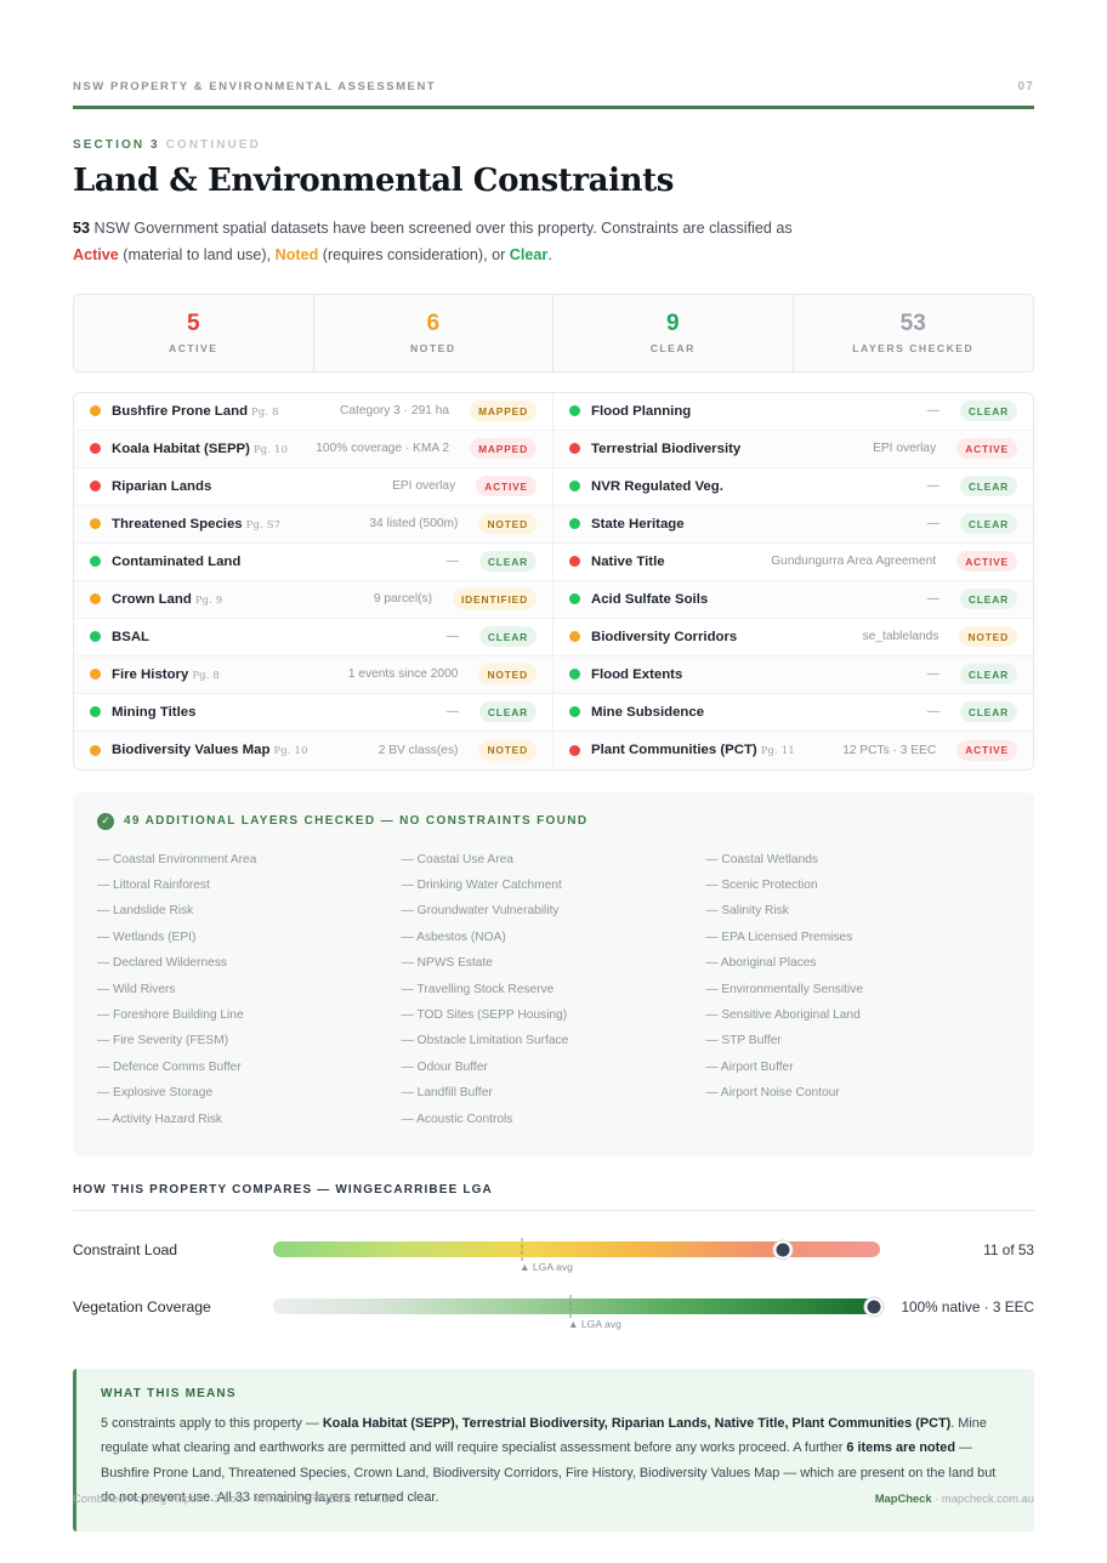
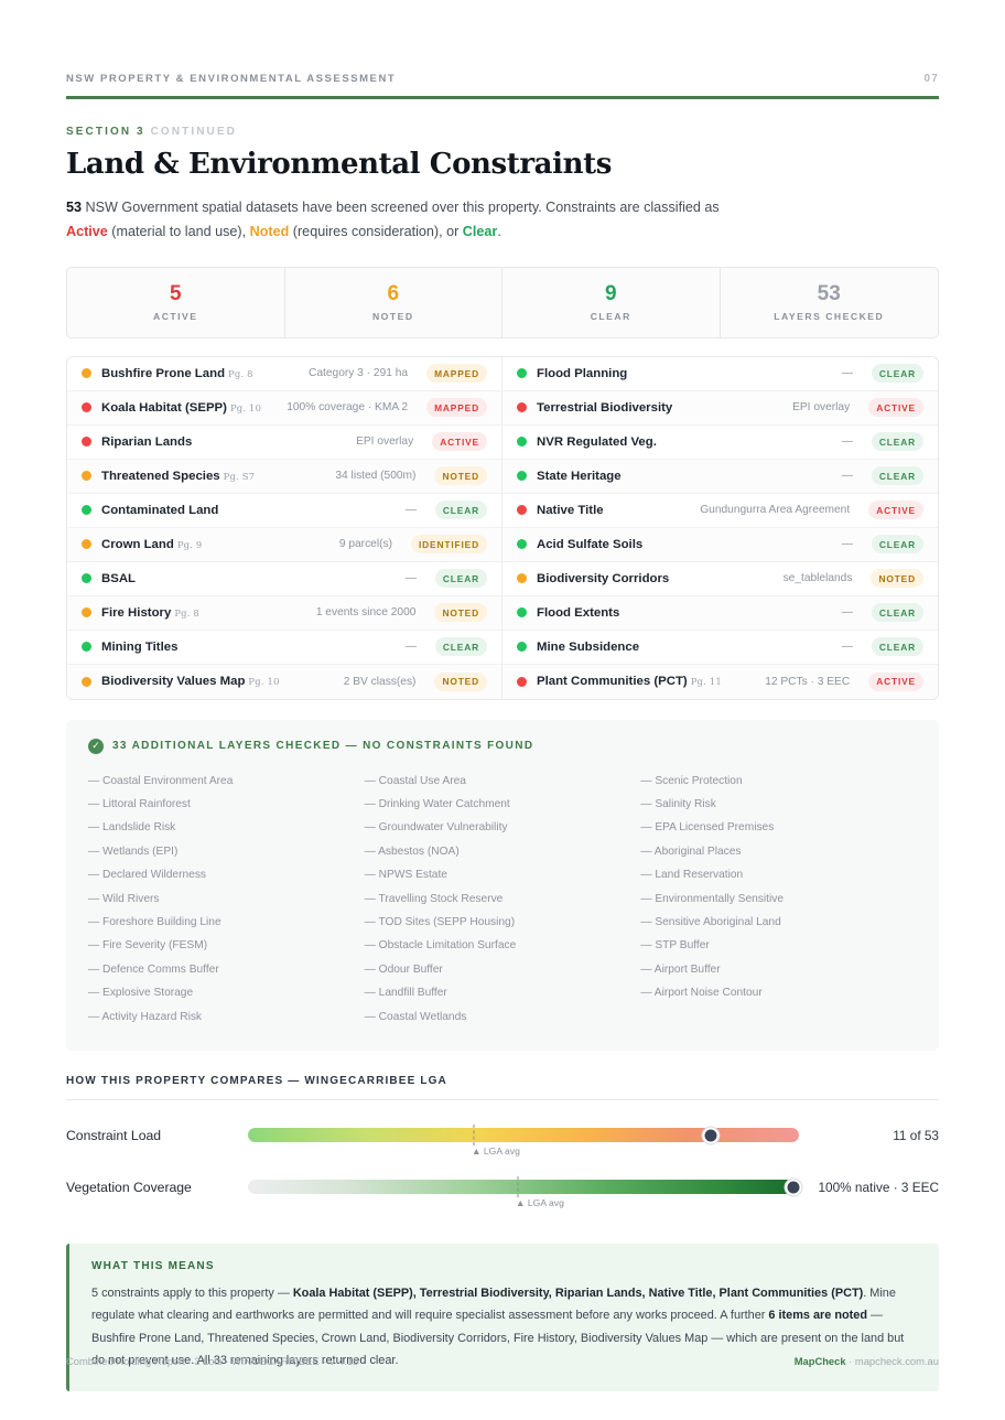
  NSW PROPERTY & ENVIRONMENTAL ASSESSMENT
  07
  SECTION 3 CONTINUED
  Land & Environmental Constraints
  53 NSW Government spatial datasets have been screened over this property. Constraints are classified as Active (material to land use), Noted (requires consideration), or Clear.
  5
  ACTIVE
  6
  NOTED
  9
  CLEAR
  53
  LAYERS CHECKED
  Bushfire Prone Land Pg. 8
  Category 3 · 291 ha
  MAPPED
  Koala Habitat (SEPP) Pg. 10
  100% coverage · KMA 2
  MAPPED
  Riparian Lands
  EPI overlay
  ACTIVE
  Threatened Species Pg. S7
  34 listed (500m)
  NOTED
  Contaminated Land
  —
  CLEAR
  Crown Land Pg. 9
  9 parcel(s)
  IDENTIFIED
  BSAL
  —
  CLEAR
  Fire History Pg. 8
  1 events since 2000
  NOTED
  Mining Titles
  —
  CLEAR
  Biodiversity Values Map Pg. 10
  2 BV class(es)
  NOTED
  Flood Planning
  —
  CLEAR
  Terrestrial Biodiversity
  EPI overlay
  ACTIVE
  NVR Regulated Veg.
  —
  CLEAR
  State Heritage
  —
  CLEAR
  Native Title
  Gundungurra Area Agreement
  ACTIVE
  Acid Sulfate Soils
  —
  CLEAR
  Biodiversity Corridors
  se_tablelands
  NOTED
  Flood Extents
  —
  CLEAR
  Mine Subsidence
  —
  CLEAR
  Plant Communities (PCT) Pg. 11
  12 PCTs · 3 EEC
  ACTIVE
  ✓
- 49 ADDITIONAL LAYERS CHECKED — NO CONSTRAINTS FOUND
+ 33 ADDITIONAL LAYERS CHECKED — NO CONSTRAINTS FOUND
  — Coastal Environment Area
  — Littoral Rainforest
  — Landslide Risk
  — Wetlands (EPI)
  — Declared Wilderness
  — Wild Rivers
  — Foreshore Building Line
  — Fire Severity (FESM)
  — Defence Comms Buffer
  — Explosive Storage
  — Activity Hazard Risk
  — Coastal Use Area
  — Drinking Water Catchment
  — Groundwater Vulnerability
  — Asbestos (NOA)
  — NPWS Estate
  — Travelling Stock Reserve
  — TOD Sites (SEPP Housing)
  — Obstacle Limitation Surface
  — Odour Buffer
  — Landfill Buffer
- — Acoustic Controls
  — Coastal Wetlands
  — Scenic Protection
  — Salinity Risk
  — EPA Licensed Premises
  — Aboriginal Places
+ — Land Reservation
  — Environmentally Sensitive
  — Sensitive Aboriginal Land
  — STP Buffer
  — Airport Buffer
  — Airport Noise Contour
  HOW THIS PROPERTY COMPARES — WINGECARRIBEE LGA
  Constraint Load
  ▲ LGA avg
  11 of 53
  Vegetation Coverage
  ▲ LGA avg
  100% native · 3 EEC
  WHAT THIS MEANS
  5 constraints apply to this property — Koala Habitat (SEPP), Terrestrial Biodiversity, Riparian Lands, Native Title, Plant Communities (PCT). Mine regulate what clearing and earthworks are permitted and will require specialist assessment before any works proceed. A further 6 items are noted — Bushfire Prone Land, Threatened Species, Crown Land, Biodiversity Corridors, Fire History, Biodiversity Values Map — which are present on the land but do not prevent use. All 33 remaining layers returned clear.
  Combined Holding Report · 3 Lots · WINGECARRIBEE · V 4.15
  MapCheck · mapcheck.com.au
